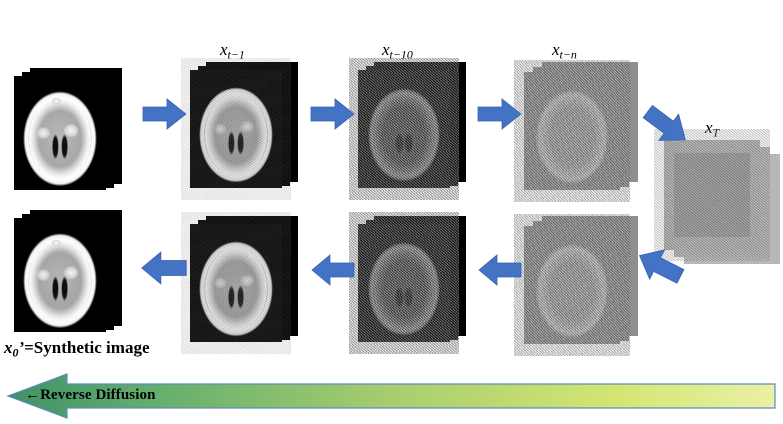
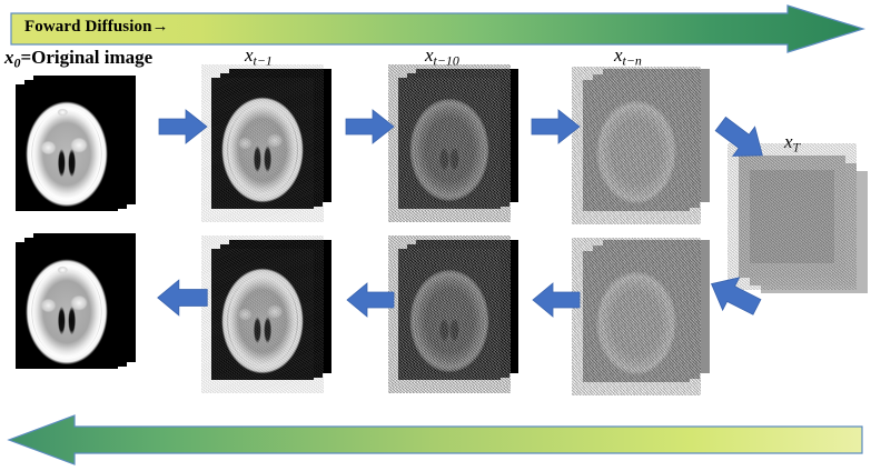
+ Foward Diffusion→
+ x0=Original image
  xt−1
  xt−10
  xt−n
  xT
- x0’=Synthetic image
- ←Reverse Diffusion
